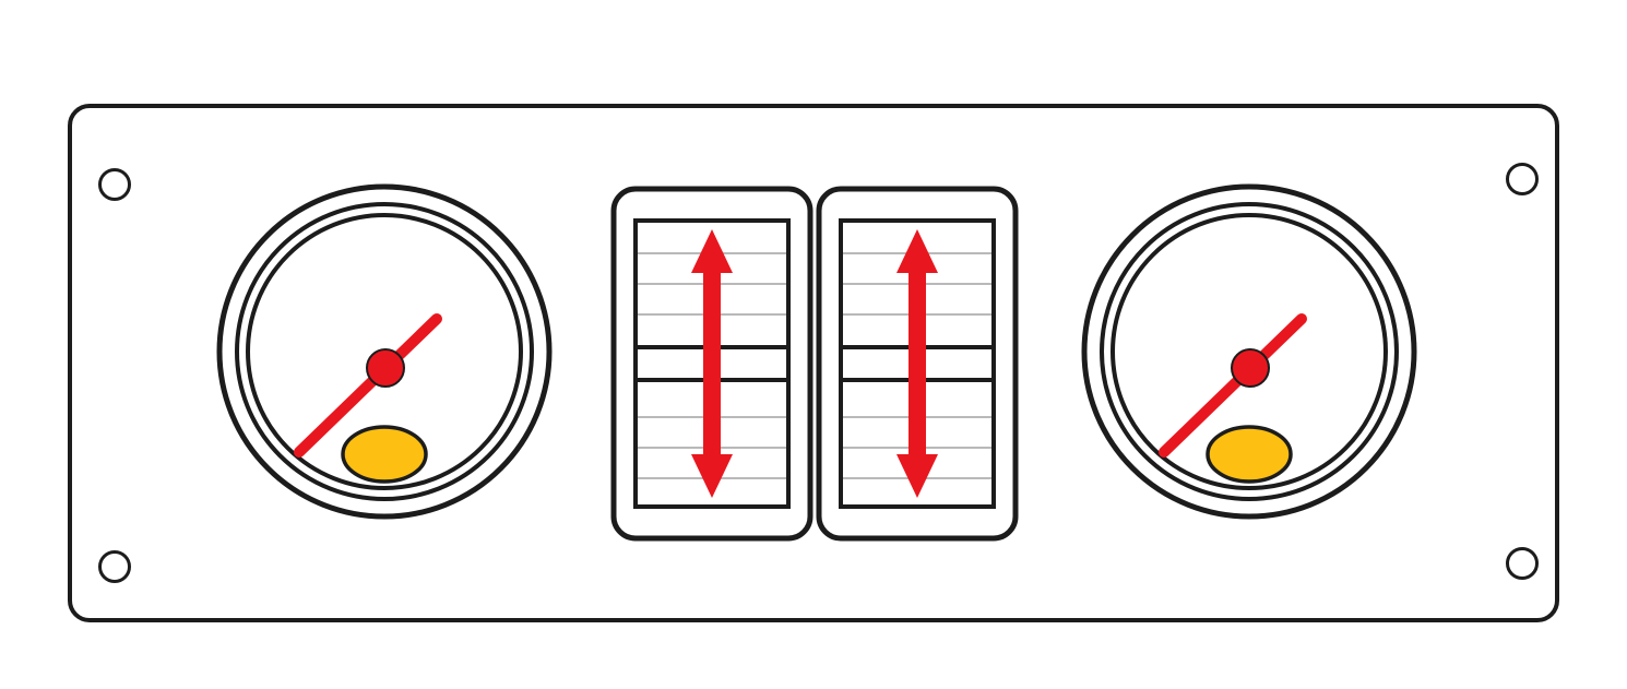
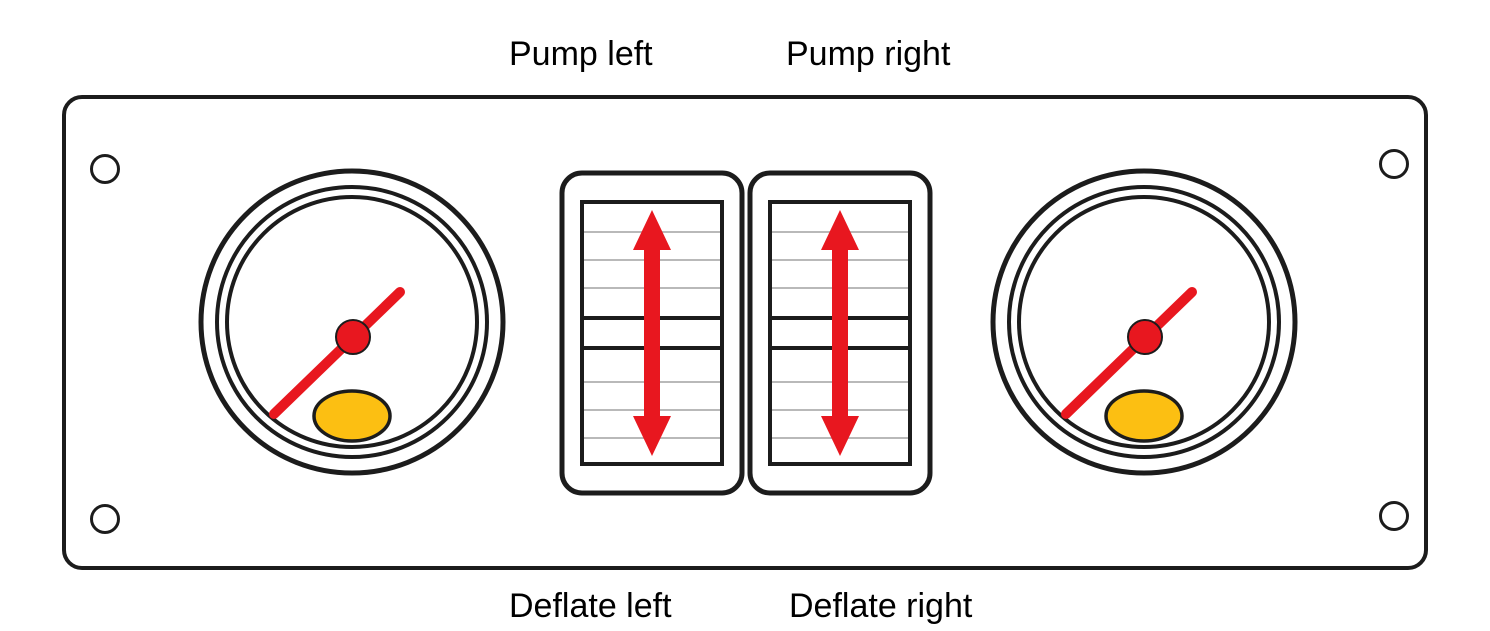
+ Pump left
+ Pump right
+ Deflate left
+ Deflate right
